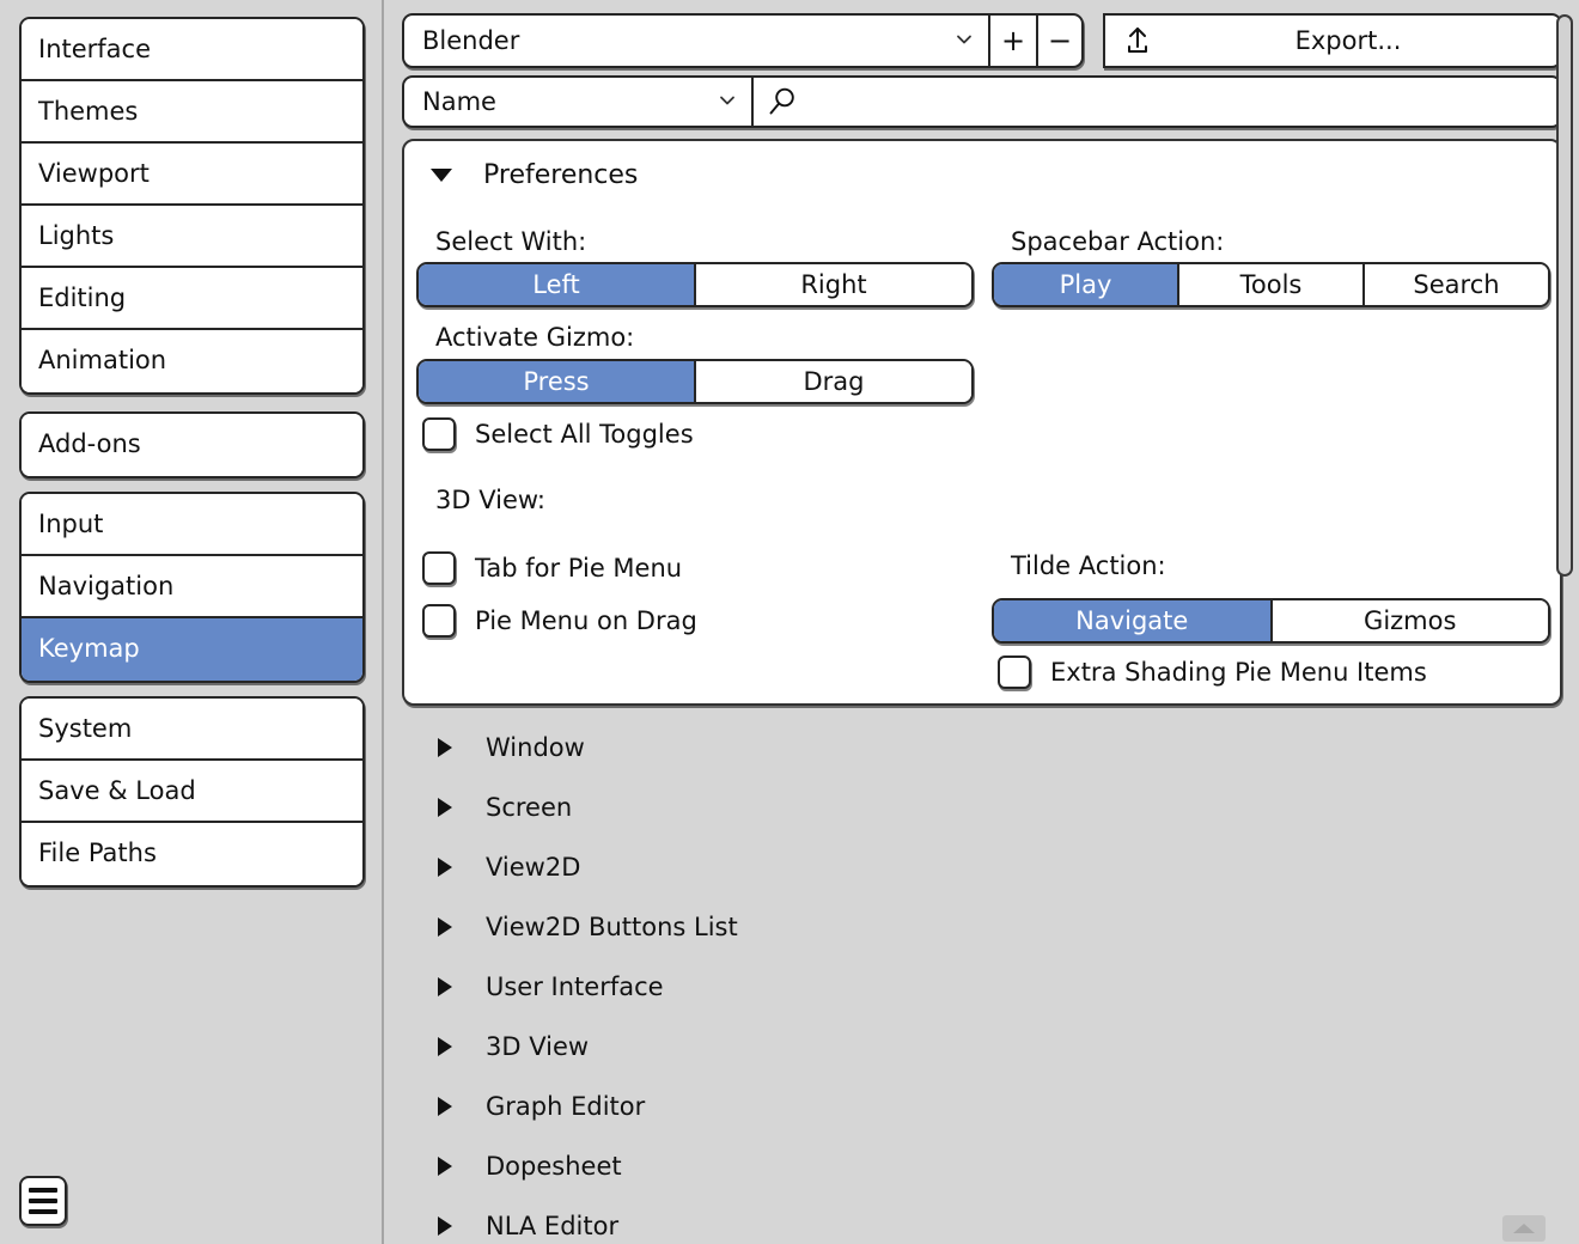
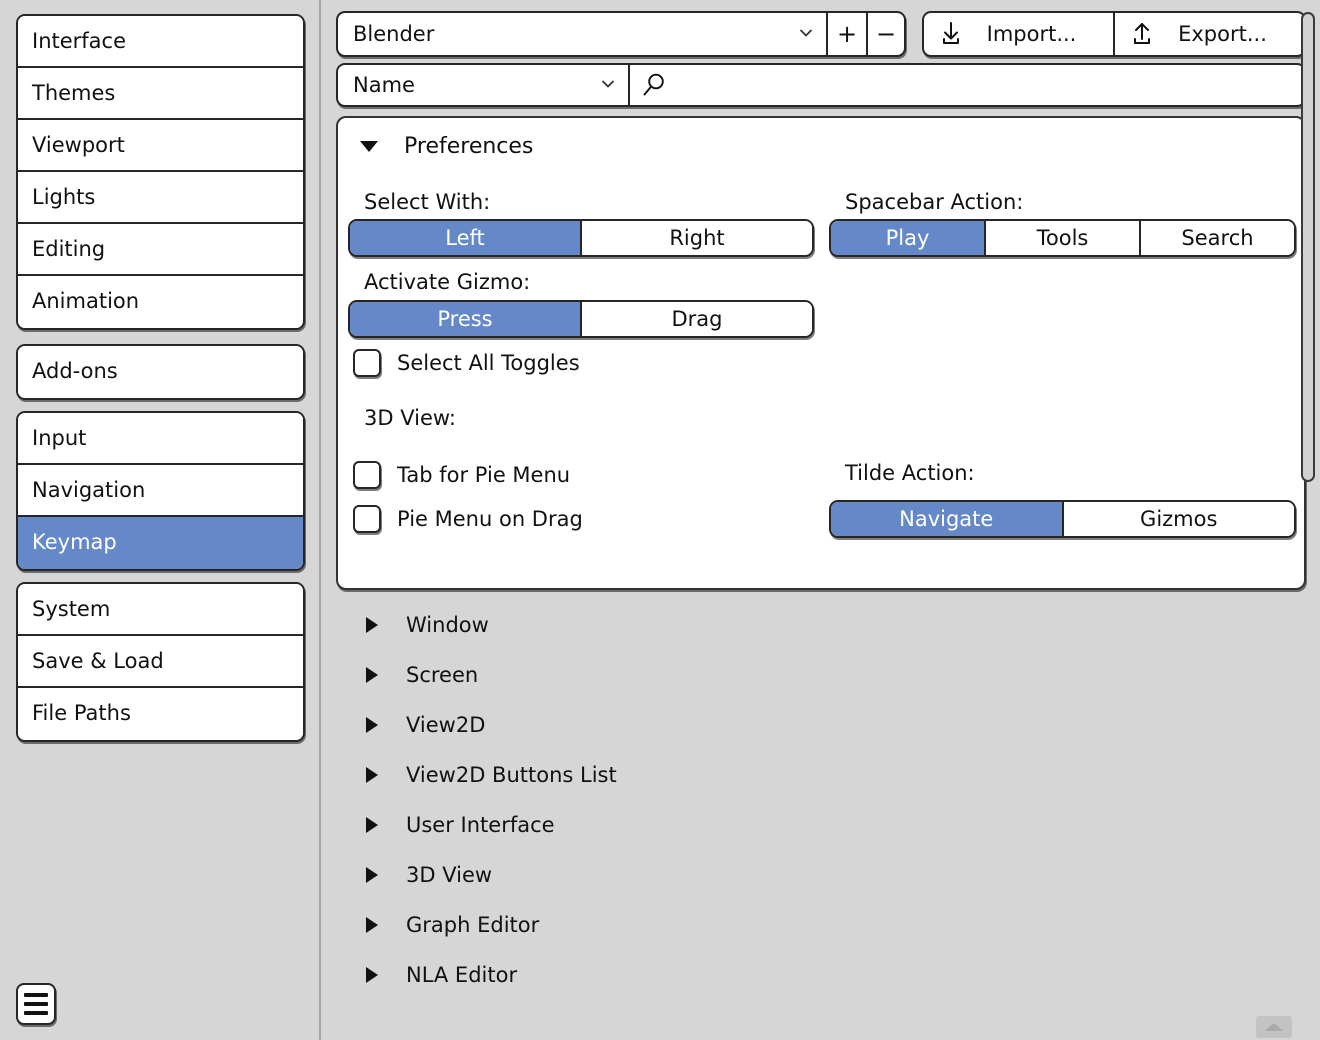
  Interface
  Themes
  Viewport
  Lights
  Editing
  Animation
  Add-ons
  Input
  Navigation
  Keymap
  System
  Save & Load
  File Paths
  Blender
  +
  −
+ Import...
  Export...
  Name
  Preferences
  Select With:
  Left
  Right
  Activate Gizmo:
  Press
  Drag
  Select All Toggles
  3D View:
  Tab for Pie Menu
  Pie Menu on Drag
  Spacebar Action:
  Play
  Tools
  Search
  Tilde Action:
  Navigate
  Gizmos
- Extra Shading Pie Menu Items
  Window
  Screen
  View2D
  View2D Buttons List
  User Interface
  3D View
  Graph Editor
- Dopesheet
  NLA Editor
